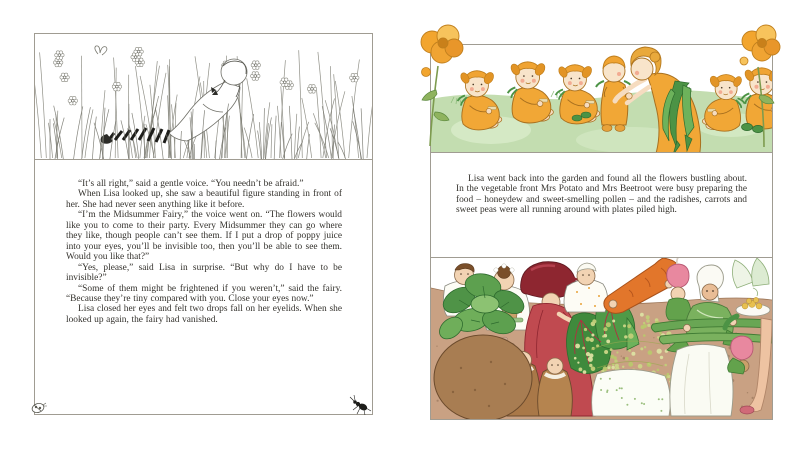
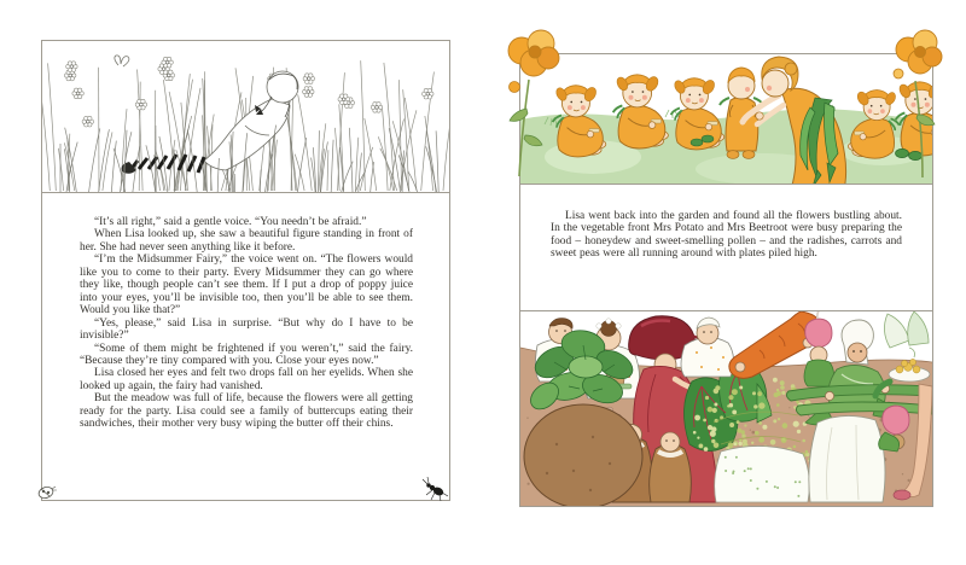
  “It’s all right,” said a gentle voice. “You needn’t be afraid.”
  When Lisa looked up, she saw a beautiful figure standing in front of her. She had never seen anything like it before.
  “I’m the Midsummer Fairy,” the voice went on. “The flowers would like you to come to their party. Every Midsummer they can go where they like, though people can’t see them. If I put a drop of poppy juice into your eyes, you’ll be invisible too, then you’ll be able to see them. Would you like that?”
  “Yes, please,” said Lisa in surprise. “But why do I have to be invisible?”
  “Some of them might be frightened if you weren’t,” said the fairy. “Because they’re tiny compared with you. Close your eyes now.”
  Lisa closed her eyes and felt two drops fall on her eyelids. When she looked up again, the fairy had vanished.
+ But the meadow was full of life, because the flowers were all getting ready for the party. Lisa could see a family of buttercups eating their sandwiches, their mother very busy wiping the butter off their chins.
  Lisa went back into the garden and found all the flowers bustling about. In the vegetable front Mrs Potato and Mrs Beetroot were busy preparing the food – honeydew and sweet-smelling pollen – and the radishes, carrots and sweet peas were all running around with plates piled high.
